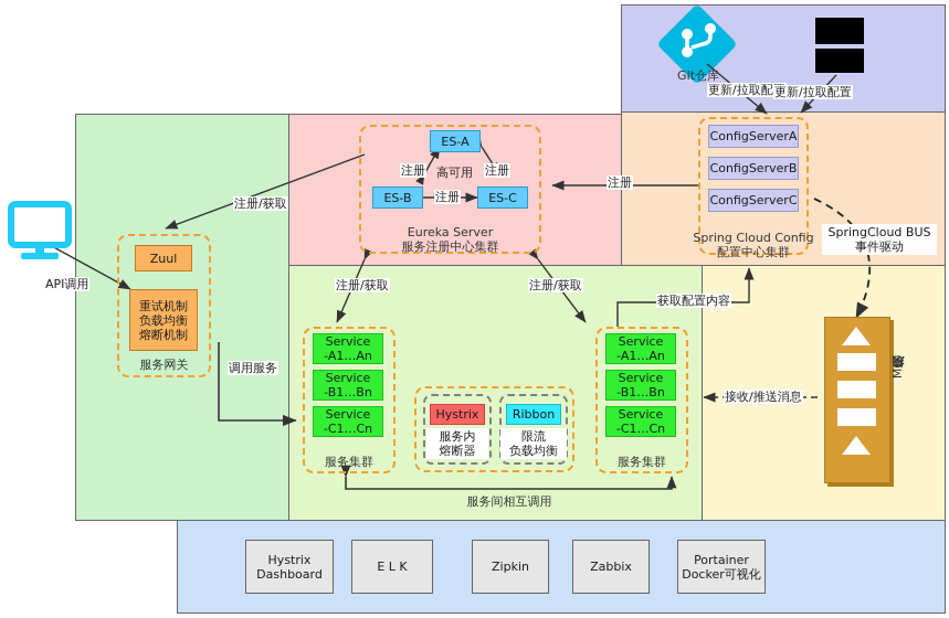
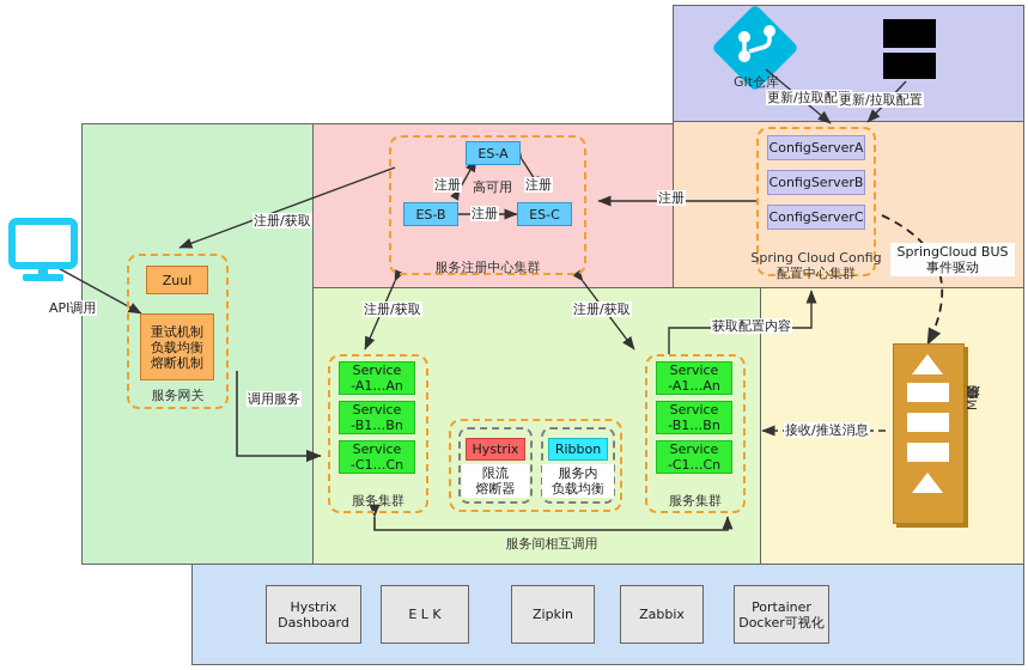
  GIt仓库
  更新/拉取配
  更新/拉取配置
  API调用
  注册/获取
  调用服务
  注册
  注册/获取
  注册/获取
  获取配置内容
  接收/推送消息
  Zuul
  重试机制
  负载均衡
  熔断机制
  服务网关
  ES-A
  ES-B
  ES-C
  高可用
  注册
  注册
  注册
- Eureka Server
  服务注册中心集群
  ConfigServerA
  ConfigServerB
  ConfigServerC
  Spring Cloud Config
  配置中心集群
  SpringCloud BUS
  事件驱动
  Service
  -A1…An
  Service
  -B1…Bn
  Service
  -C1…Cn
  服务集群
  Service
  -A1…An
  Service
  -B1…Bn
  Service
  -C1…Cn
  服务集群
  Hystrix
- 服务内
+ 限流
  熔断器
  Ribbon
- 限流
+ 服务内
  负载均衡
  服务间相互调用
  Hystrix
  Dashboard
  E L K
  Zipkin
  Zabbix
  Portainer
  Docker可视化
